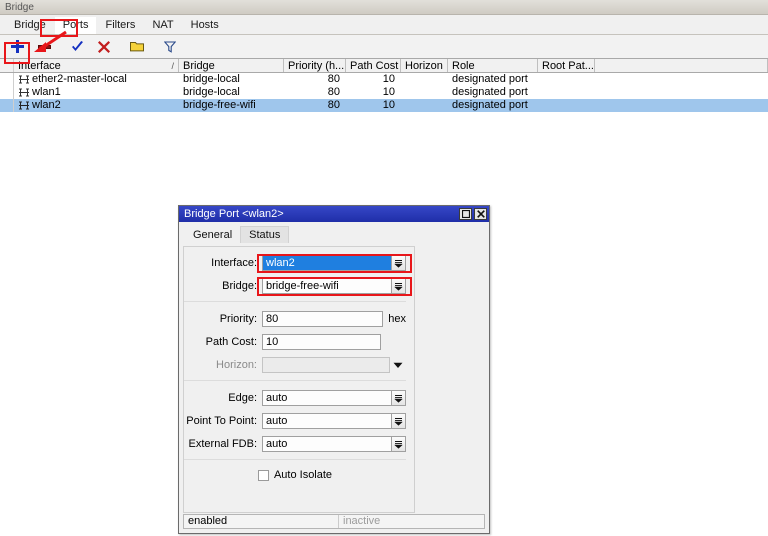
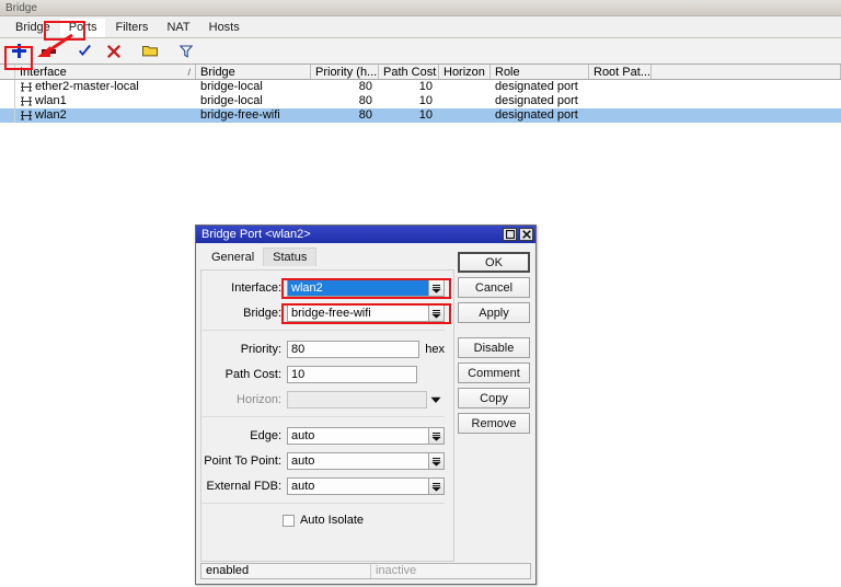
  Bridge
  Bridge
  Ports
  Filters
  NAT
  Hosts
  Interface
  /
  Bridge
  Priority (h...
  Path Cost
  Horizon
  Role
  Root Pat...
  ether2-master-local
  bridge-local
  80
  10
  designated port
  wlan1
  bridge-local
  80
  10
  designated port
  wlan2
  bridge-free-wifi
  80
  10
  designated port
  Bridge Port <wlan2>
  General
  Status
  Interface:
  wlan2
  Bridge:
  bridge-free-wifi
  Priority:
  80
  hex
  Path Cost:
  10
  Horizon:
  Edge:
  auto
  Point To Point:
  auto
  External FDB:
  auto
  Auto Isolate
+ OK
+ Cancel
+ Apply
+ Disable
+ Comment
+ Copy
+ Remove
  enabled
  inactive
